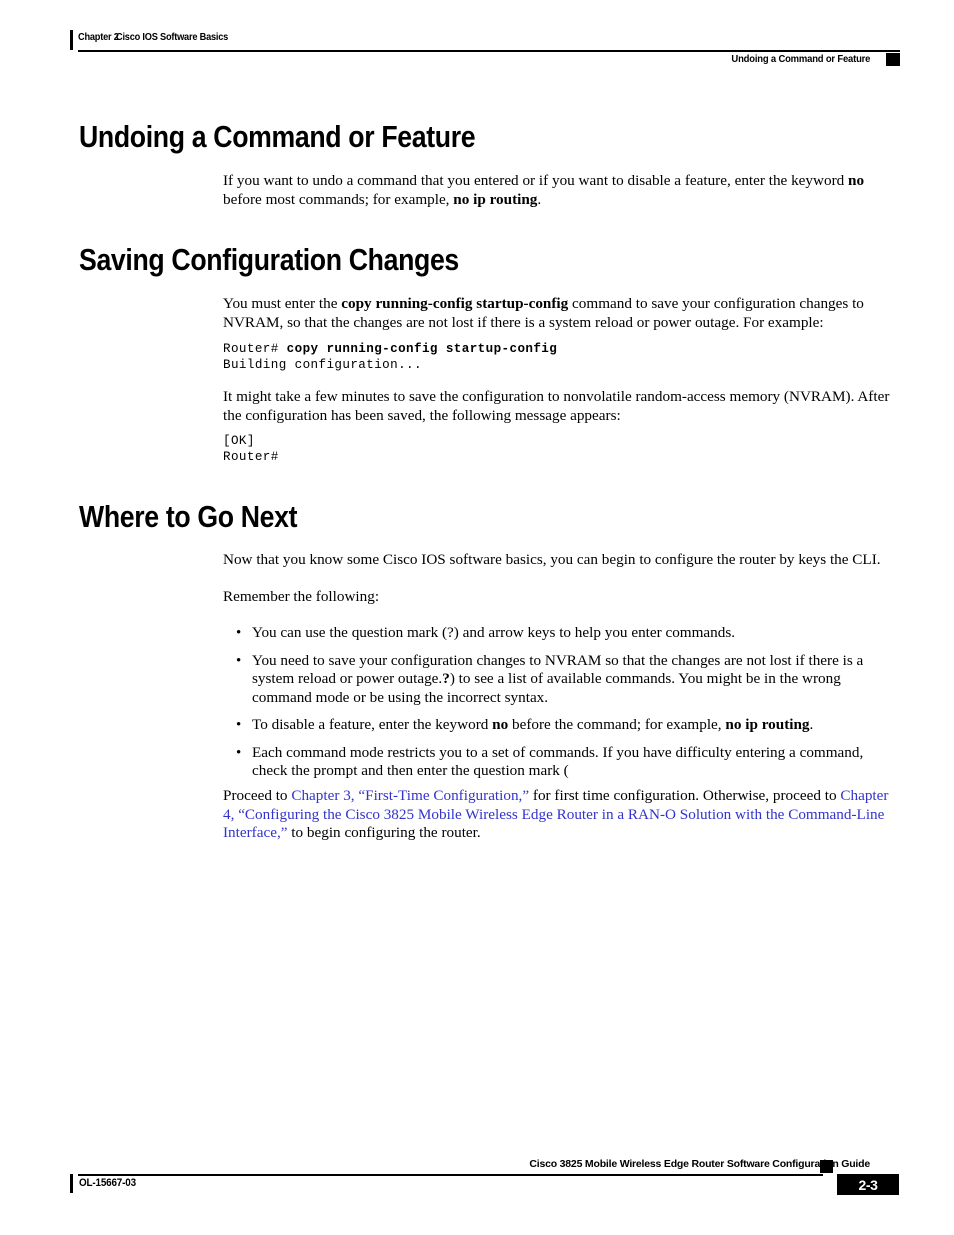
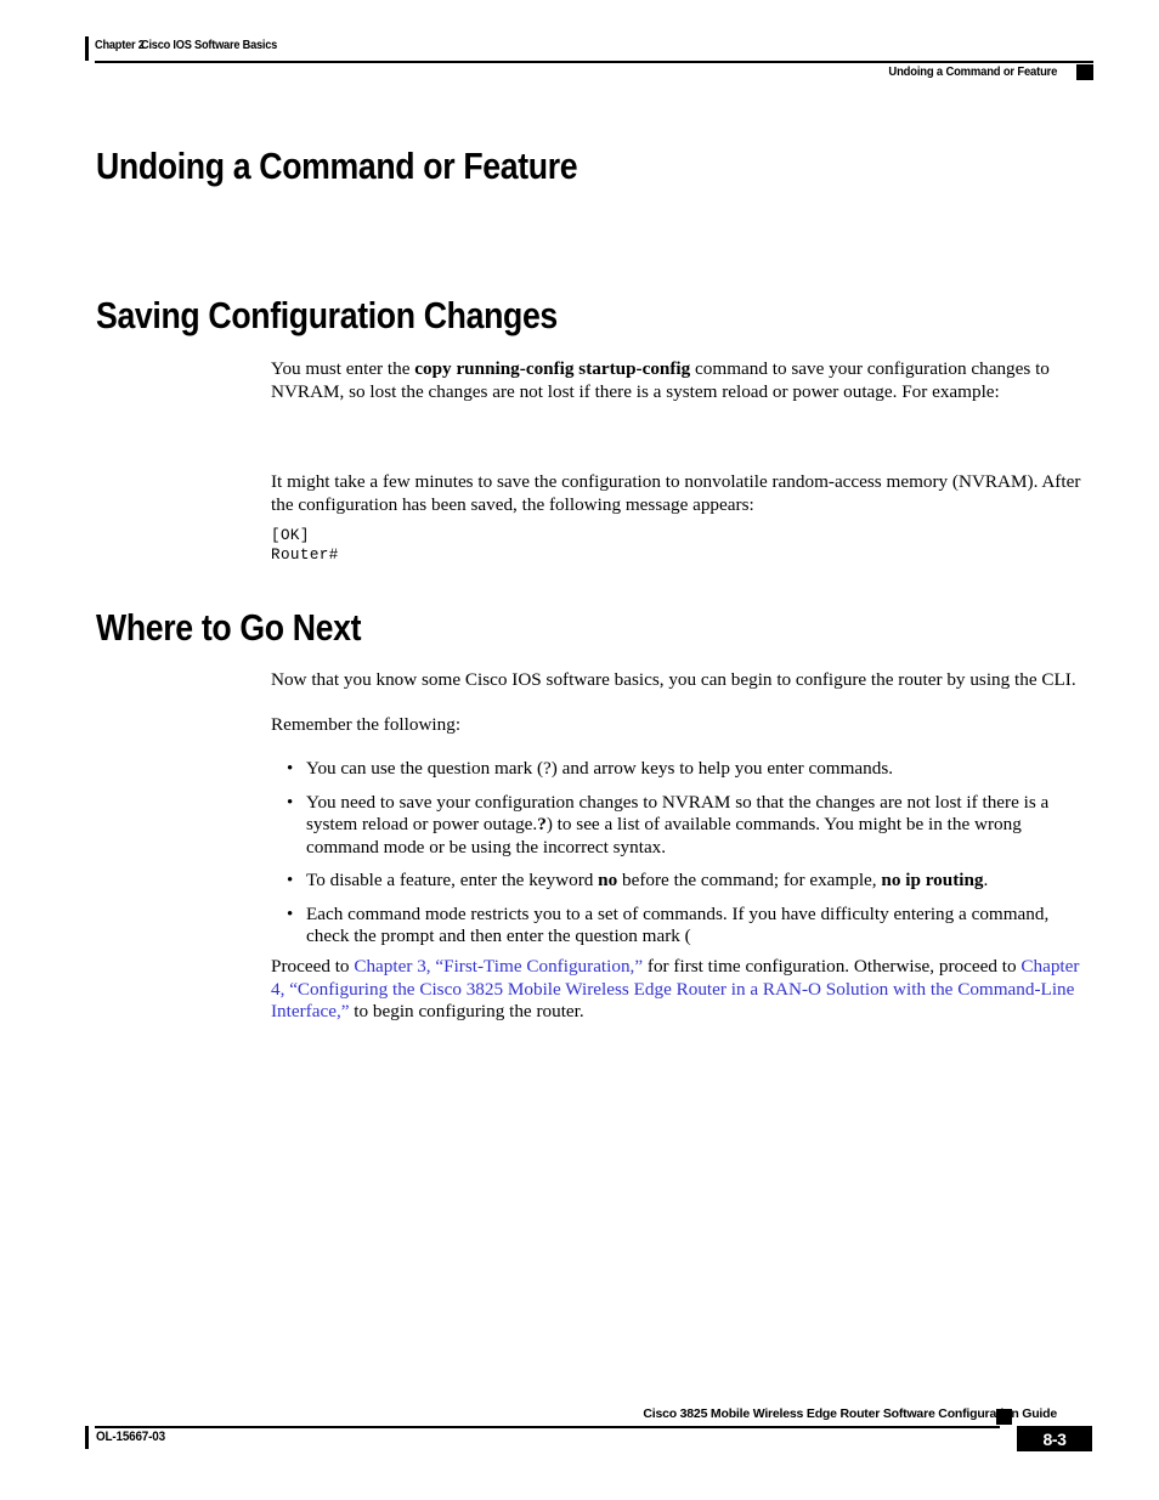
  Chapter 2
  Cisco IOS Software Basics
  Undoing a Command or Feature
  Undoing a Command or Feature
- If you want to undo a command that you entered or if you want to disable a feature, enter the keyword no before most commands; for example, no ip routing.
  Saving Configuration Changes
- You must enter the copy running-config startup-config command to save your configuration changes to NVRAM, so that the changes are not lost if there is a system reload or power outage. For example:
+ You must enter the copy running-config startup-config command to save your configuration changes to NVRAM, so lost the changes are not lost if there is a system reload or power outage. For example:
- Router# copy running-config startup-config
- Building configuration...
  It might take a few minutes to save the configuration to nonvolatile random-access memory (NVRAM). After the configuration has been saved, the following message appears:
  [OK]
  Router#
  Where to Go Next
- Now that you know some Cisco IOS software basics, you can begin to configure the router by keys the CLI.
+ Now that you know some Cisco IOS software basics, you can begin to configure the router by using the CLI.
  Remember the following:
  •
  You can use the question mark (?) and arrow keys to help you enter commands.
  •
  You need to save your configuration changes to NVRAM so that the changes are not lost if there is a system reload or power outage.?) to see a list of available commands. You might be in the wrong command mode or be using the incorrect syntax.
  •
  To disable a feature, enter the keyword no before the command; for example, no ip routing.
  •
  Each command mode restricts you to a set of commands. If you have difficulty entering a command, check the prompt and then enter the question mark (
  Proceed to Chapter 3, “First-Time Configuration,” for first time configuration. Otherwise, proceed to Chapter 4, “Configuring the Cisco 3825 Mobile Wireless Edge Router in a RAN-O Solution with the Command-Line Interface,” to begin configuring the router.
  Cisco 3825 Mobile Wireless Edge Router Software Configuran Guide
  OL-15667-03
- 2-3
+ 8-3
